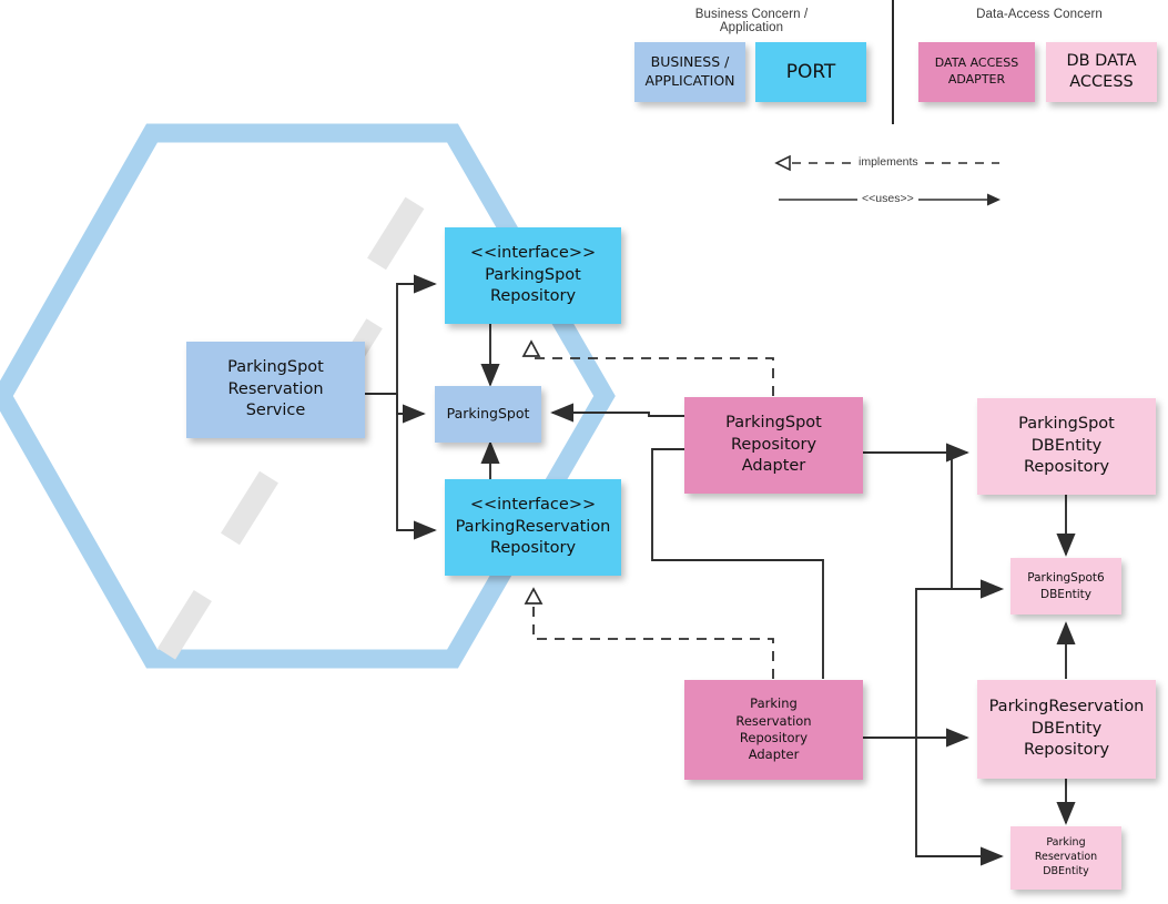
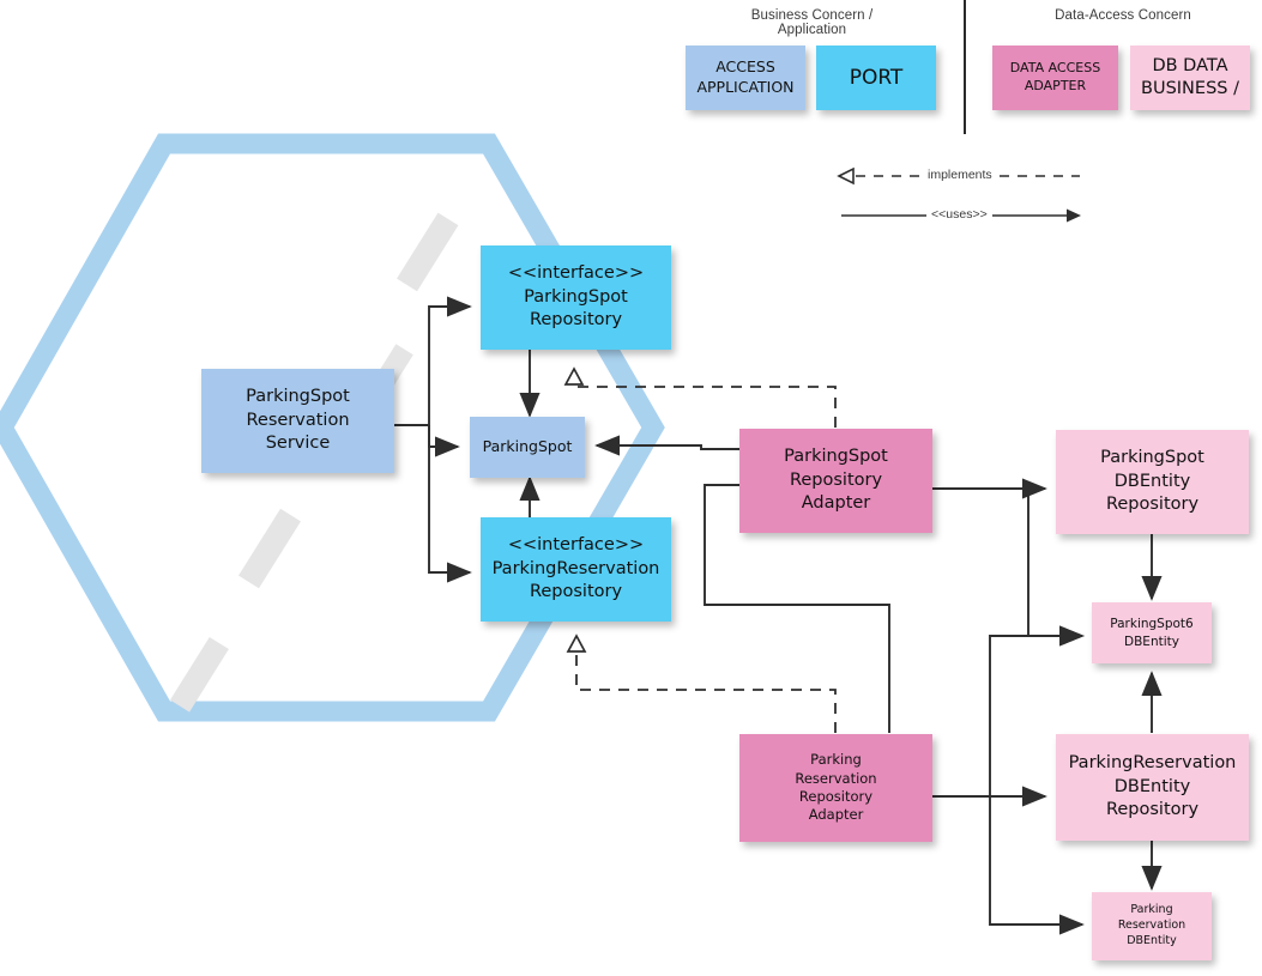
  Business Concern / Application
  Data-Access Concern
- BUSINESS /
+ ACCESS
  APPLICATION
  PORT
  DATA ACCESS
  ADAPTER
  DB DATA
- ACCESS
+ BUSINESS /
  implements
  <<uses>>
  ParkingSpot
  Reservation
  Service
  <<interface>>
  ParkingSpot
  Repository
  ParkingSpot
  <<interface>>
  ParkingReservation
  Repository
  ParkingSpot
  Repository
  Adapter
  Parking
  Reservation
  Repository
  Adapter
  ParkingSpot
  DBEntity
  Repository
  ParkingSpot6
  DBEntity
  ParkingReservation
  DBEntity
  Repository
  Parking
  Reservation
  DBEntity
